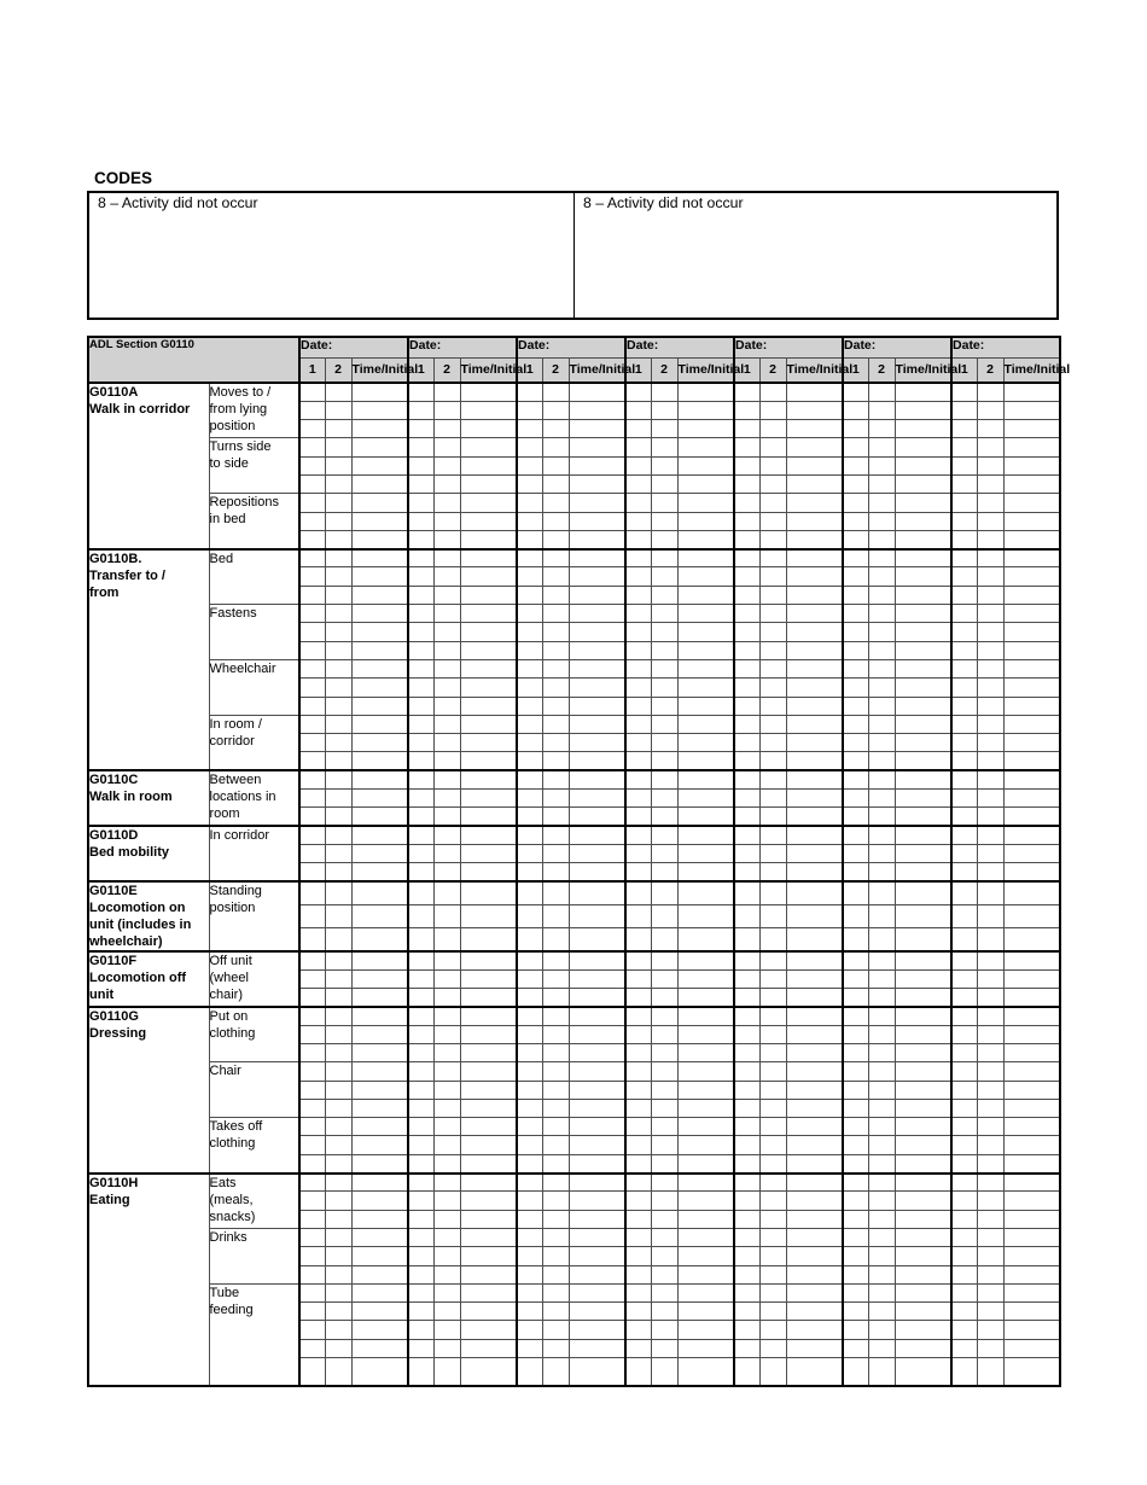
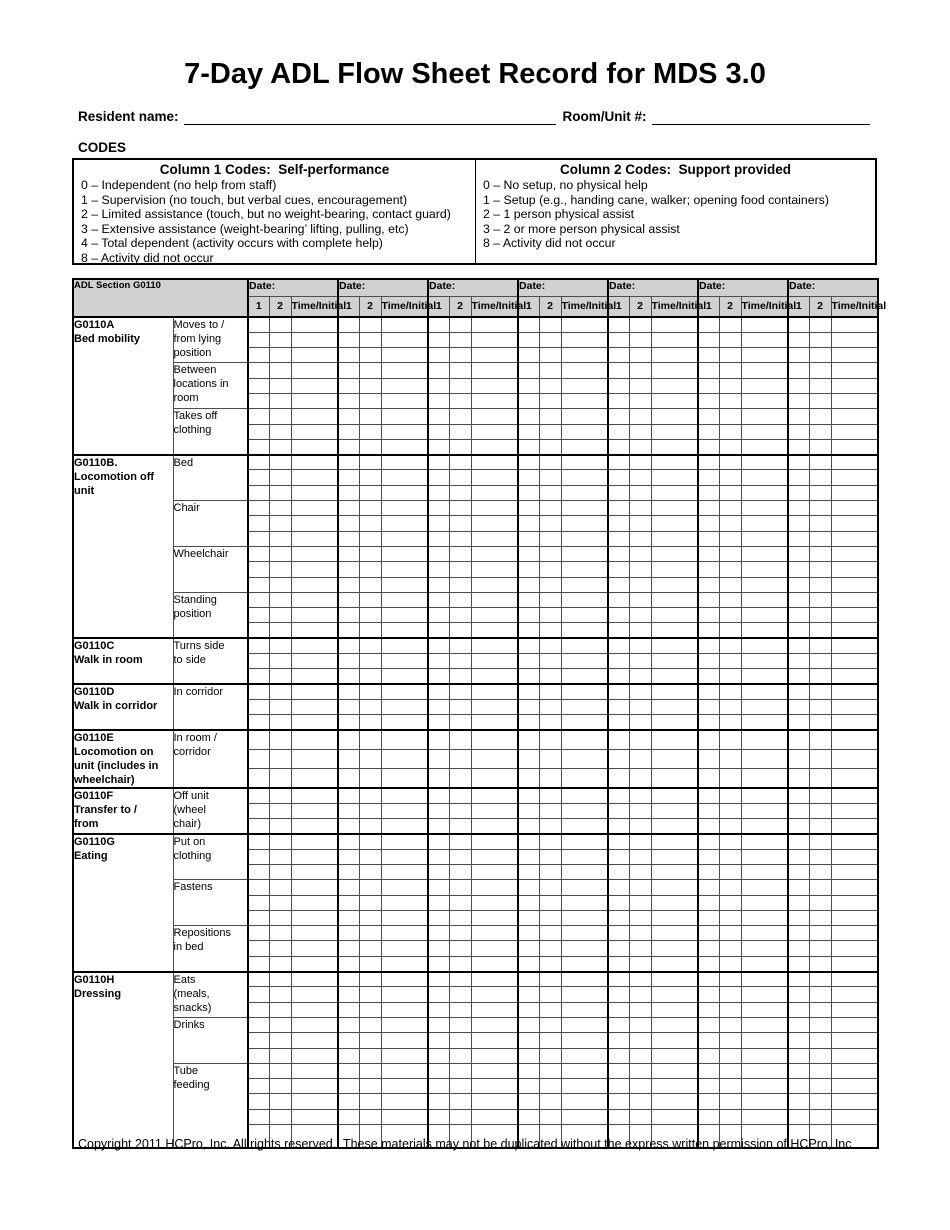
+ 7-Day ADL Flow Sheet Record for MDS 3.0
+ Resident name:
+ Room/Unit #:
  CODES
+ Column 1 Codes: Self-performance
+ 0 – Independent (no help from staff)
+ 1 – Supervision (no touch, but verbal cues, encouragement)
+ 2 – Limited assistance (touch, but no weight-bearing, contact guard)
+ 3 – Extensive assistance (weight-bearing’ lifting, pulling, etc)
+ 4 – Total dependent (activity occurs with complete help)
  8 – Activity did not occur
+ Column 2 Codes: Support provided
+ 0 – No setup, no physical help
+ 1 – Setup (e.g., handing cane, walker; opening food containers)
+ 2 – 1 person physical assist
+ 3 – 2 or more person physical assist
  8 – Activity did not occur
  ADL Section G0110	Date:	Date:	Date:	Date:	Date:	Date:	Date:
  1	2	Time/Initial	1	2	Time/Initial	1	2	Time/Initial	1	2	Time/Initial	1	2	Time/Initial	1	2	Time/Initial	1	2	Time/Initial
- G0110AWalk in corridor	Moves to / from lying position
+ G0110ABed mobility	Moves to / from lying position
- Turns side to side
+ Between locations in room
- Repositions in bed
+ Takes off clothing
- G0110B.Transfer to / from	Bed
+ G0110B.Locomotion off unit	Bed
- Fastens
+ Chair
  Wheelchair
- In room / corridor
+ Standing position
- G0110CWalk in room	Between locations in room
+ G0110CWalk in room	Turns side to side
- G0110DBed mobility	In corridor
+ G0110DWalk in corridor	In corridor
- G0110ELocomotion on unit (includes in wheelchair)	Standing position
+ G0110ELocomotion on unit (includes in wheelchair)	In room / corridor
- G0110FLocomotion off unit	Off unit (wheel chair)
+ G0110FTransfer to / from	Off unit (wheel chair)
- G0110GDressing	Put on clothing
+ G0110GEating	Put on clothing
- Chair
+ Fastens
- Takes off clothing
+ Repositions in bed
- G0110HEating	Eats (meals, snacks)
+ G0110HDressing	Eats (meals, snacks)
  Drinks
  Tube feeding
+ Copyright 2011 HCPro, Inc. All rights reserved. These materials may not be duplicated without the express written permission of HCPro, Inc
